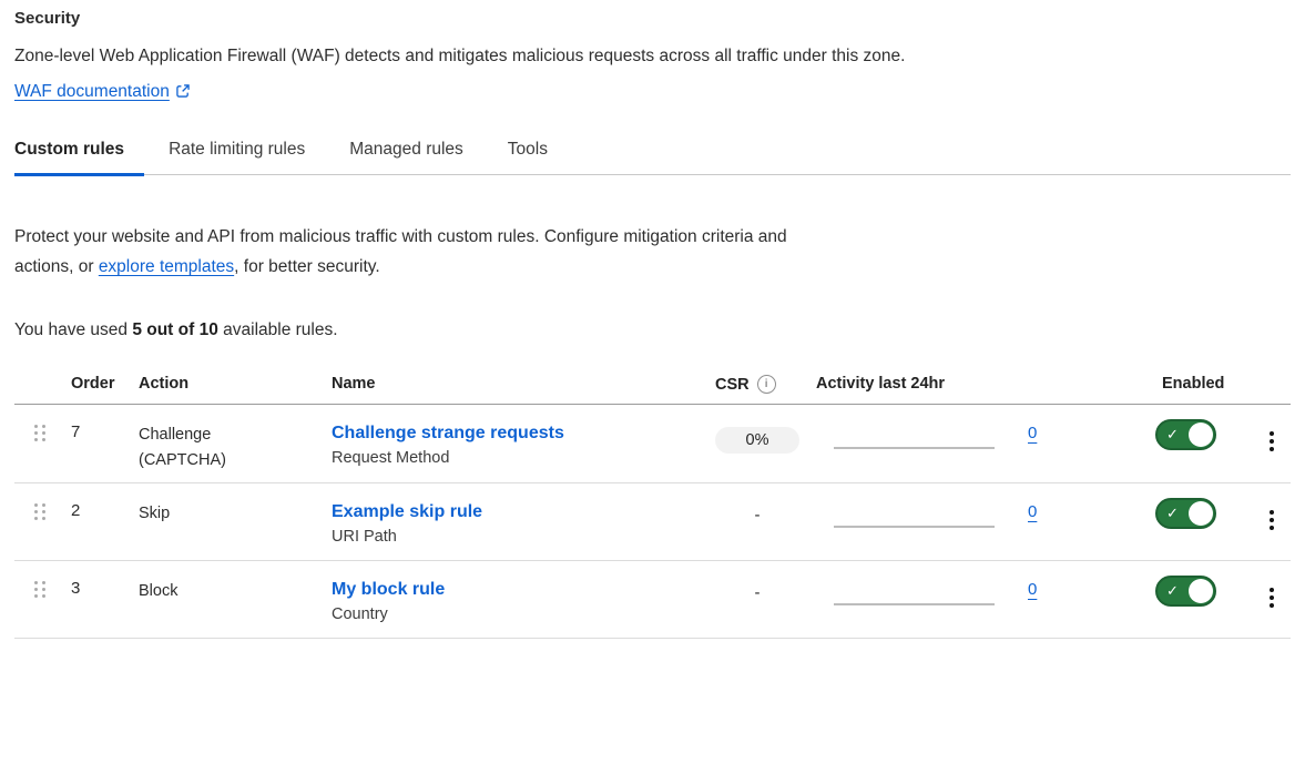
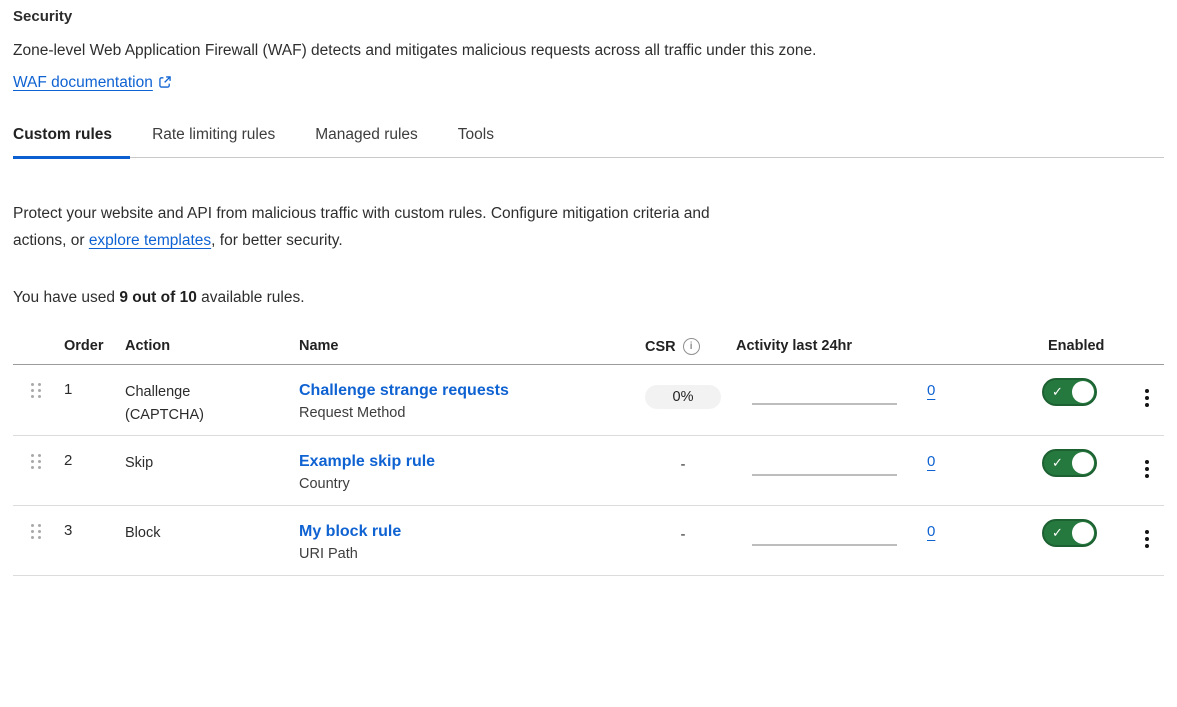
  Security
  Zone-level Web Application Firewall (WAF) detects and mitigates malicious requests across all traffic under this zone.
  WAF documentation
  Custom rules
  Rate limiting rules
  Managed rules
  Tools
  Protect your website and API from malicious traffic with custom rules. Configure mitigation criteria and actions, or explore templates, for better security.
- You have used 5 out of 10 available rules.
+ You have used 9 out of 10 available rules.
  Order
  Action
  Name
  CSR
  i
  Activity last 24hr
  Enabled
- 7
+ 1
  Challenge
  (CAPTCHA)
  Challenge strange requests
  Request Method
  0%
  0
  ✓
  2
  Skip
  Example skip rule
- URI Path
+ Country
  -
  0
  ✓
  3
  Block
  My block rule
- Country
+ URI Path
  -
  0
  ✓
